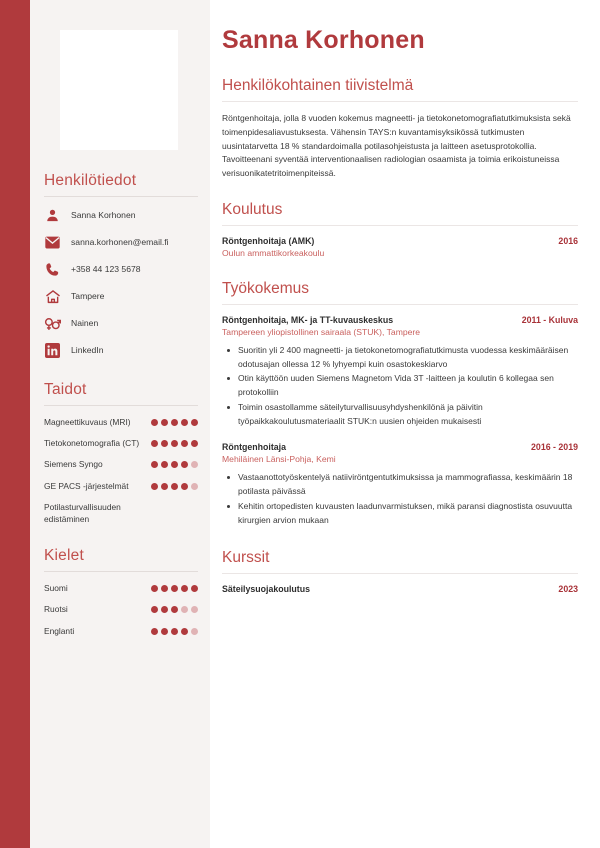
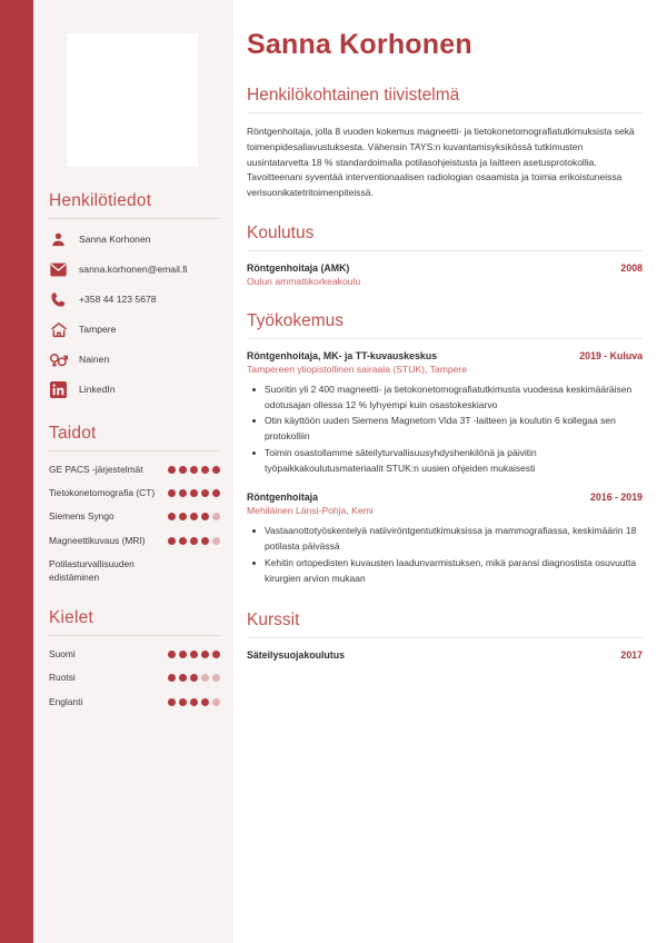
  Henkilötiedot
  Sanna Korhonen
  sanna.korhonen@email.fi
  +358 44 123 5678
  Tampere
  Nainen
  LinkedIn
  Taidot
- Magneettikuvaus (MRI)
+ GE PACS -järjestelmät
  Tietokonetomografia (CT)
  Siemens Syngo
- GE PACS -järjestelmät
+ Magneettikuvaus (MRI)
  Potilasturvallisuuden edistäminen
  Kielet
  Suomi
  Ruotsi
  Englanti
  Sanna Korhonen
  Henkilökohtainen tiivistelmä
  Röntgenhoitaja, jolla 8 vuoden kokemus magneetti- ja tietokonetomografiatutkimuksista sekä toimenpidesaliavustuksesta. Vähensin TAYS:n kuvantamisyksikössä tutkimusten uusintatarvetta 18 % standardoimalla potilasohjeistusta ja laitteen asetusprotokollia. Tavoitteenani syventää interventionaalisen radiologian osaamista ja toimia erikoistuneissa verisuonikatetritoimenpiteissä.
  Koulutus
  Röntgenhoitaja (AMK)
- 2016
+ 2008
  Oulun ammattikorkeakoulu
  Työkokemus
  Röntgenhoitaja, MK- ja TT-kuvauskeskus
- 2011 - Kuluva
+ 2019 - Kuluva
  Tampereen yliopistollinen sairaala (STUK), Tampere
  Suoritin yli 2 400 magneetti- ja tietokonetomografiatutkimusta vuodessa keskimääräisen odotusajan ollessa 12 % lyhyempi kuin osastokeskiarvo
  Otin käyttöön uuden Siemens Magnetom Vida 3T -laitteen ja koulutin 6 kollegaa sen protokolliin
  Toimin osastollamme säteilyturvallisuusyhdyshenkilönä ja päivitin työpaikkakoulutusmateriaalit STUK:n uusien ohjeiden mukaisesti
  Röntgenhoitaja
  2016 - 2019
  Mehiläinen Länsi-Pohja, Kemi
  Vastaanottotyöskentelyä natiiviröntgentutkimuksissa ja mammografiassa, keskimäärin 18 potilasta päivässä
  Kehitin ortopedisten kuvausten laadunvarmistuksen, mikä paransi diagnostista osuvuutta kirurgien arvion mukaan
  Kurssit
  Säteilysuojakoulutus
- 2023
+ 2017
